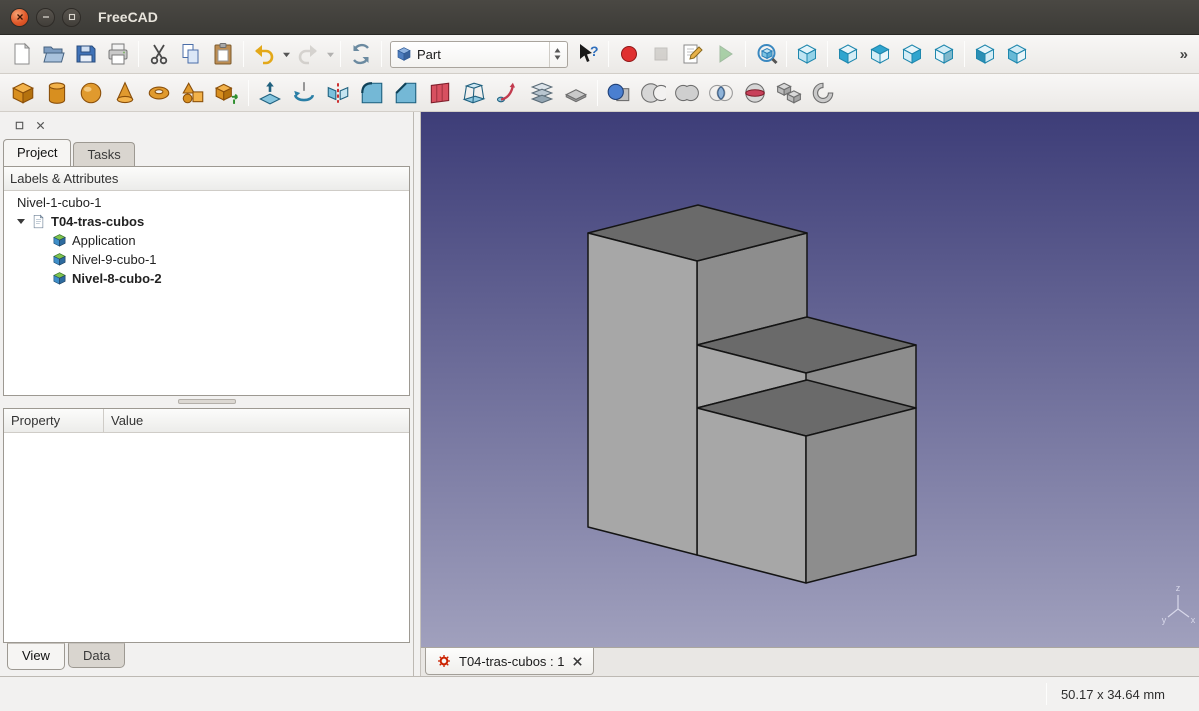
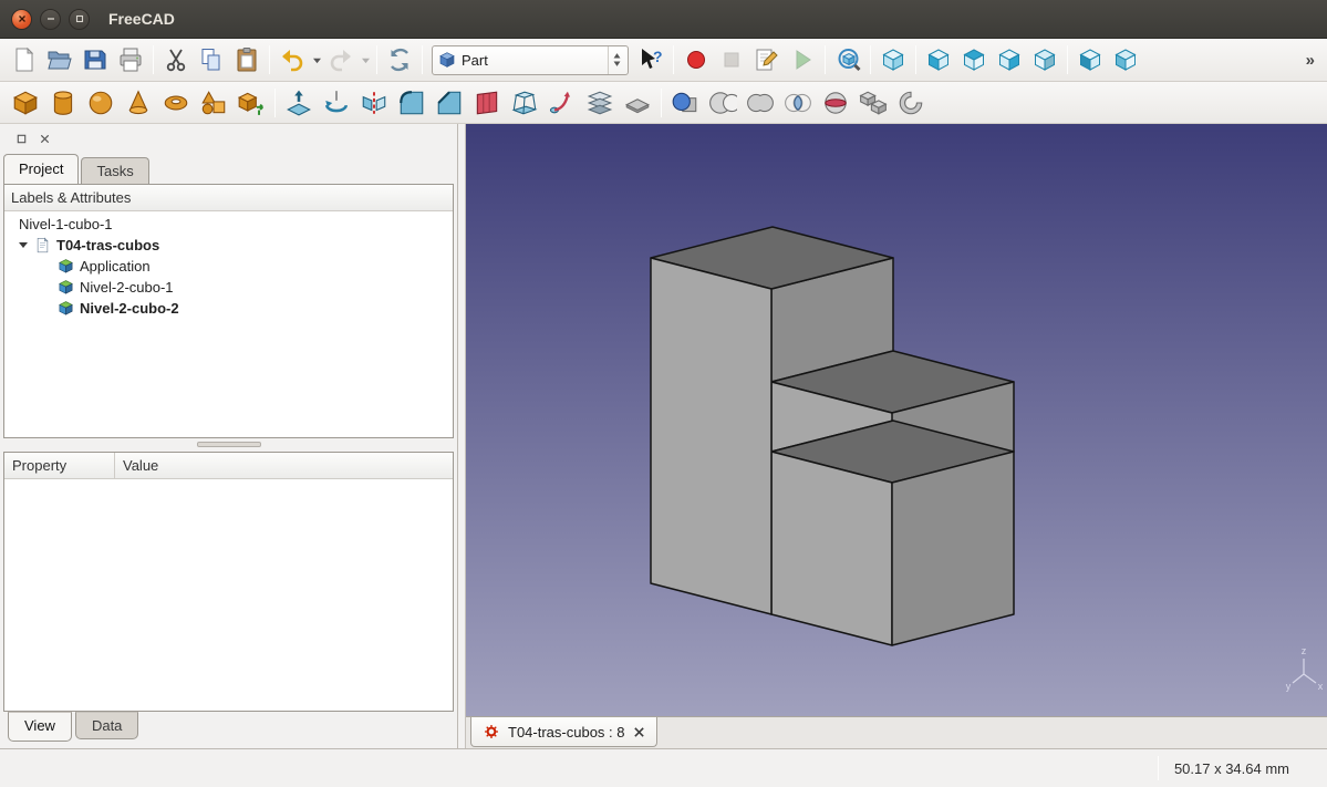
  FreeCAD
  Part
  ?
  »
  Project
  Tasks
  Labels & Attributes
  Nivel-1-cubo-1
  T04-tras-cubos
  Application
- Nivel-9-cubo-1
+ Nivel-2-cubo-1
- Nivel-8-cubo-2
+ Nivel-2-cubo-2
  Property
  Value
  View
  Data
  z
  y
  x
- T04-tras-cubos : 1
+ T04-tras-cubos : 8
  50.17 x 34.64 mm
